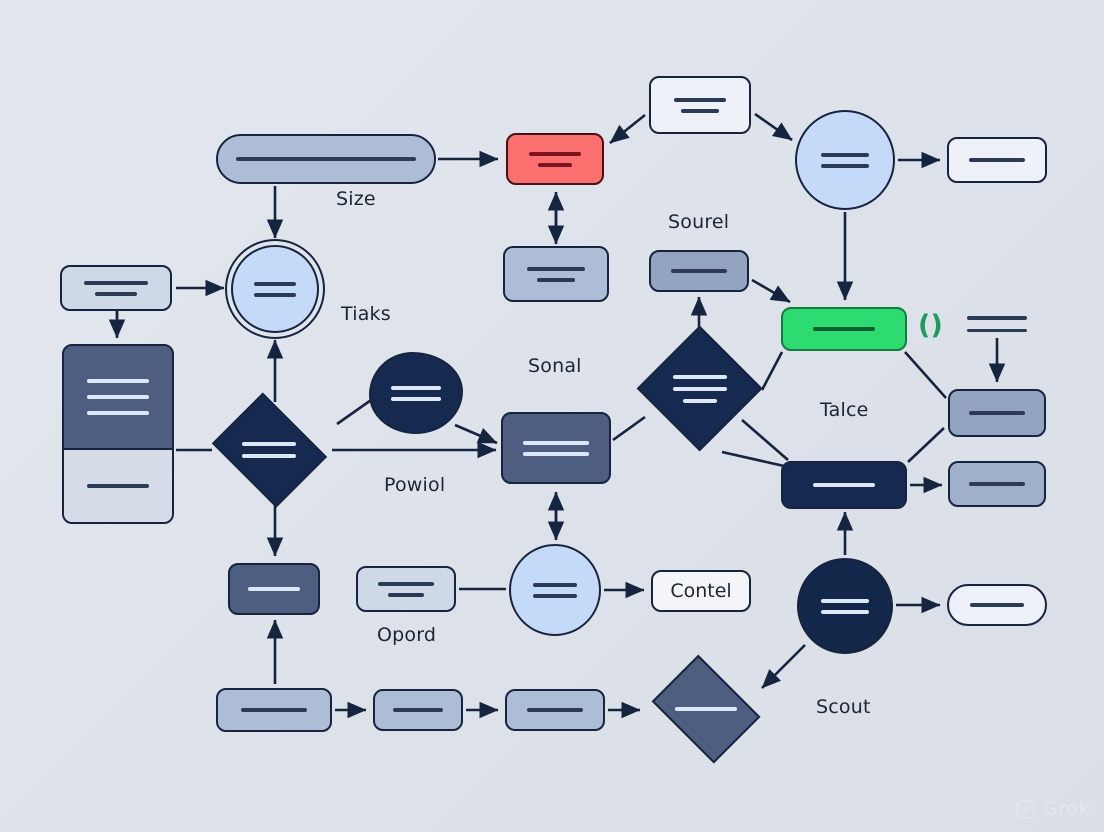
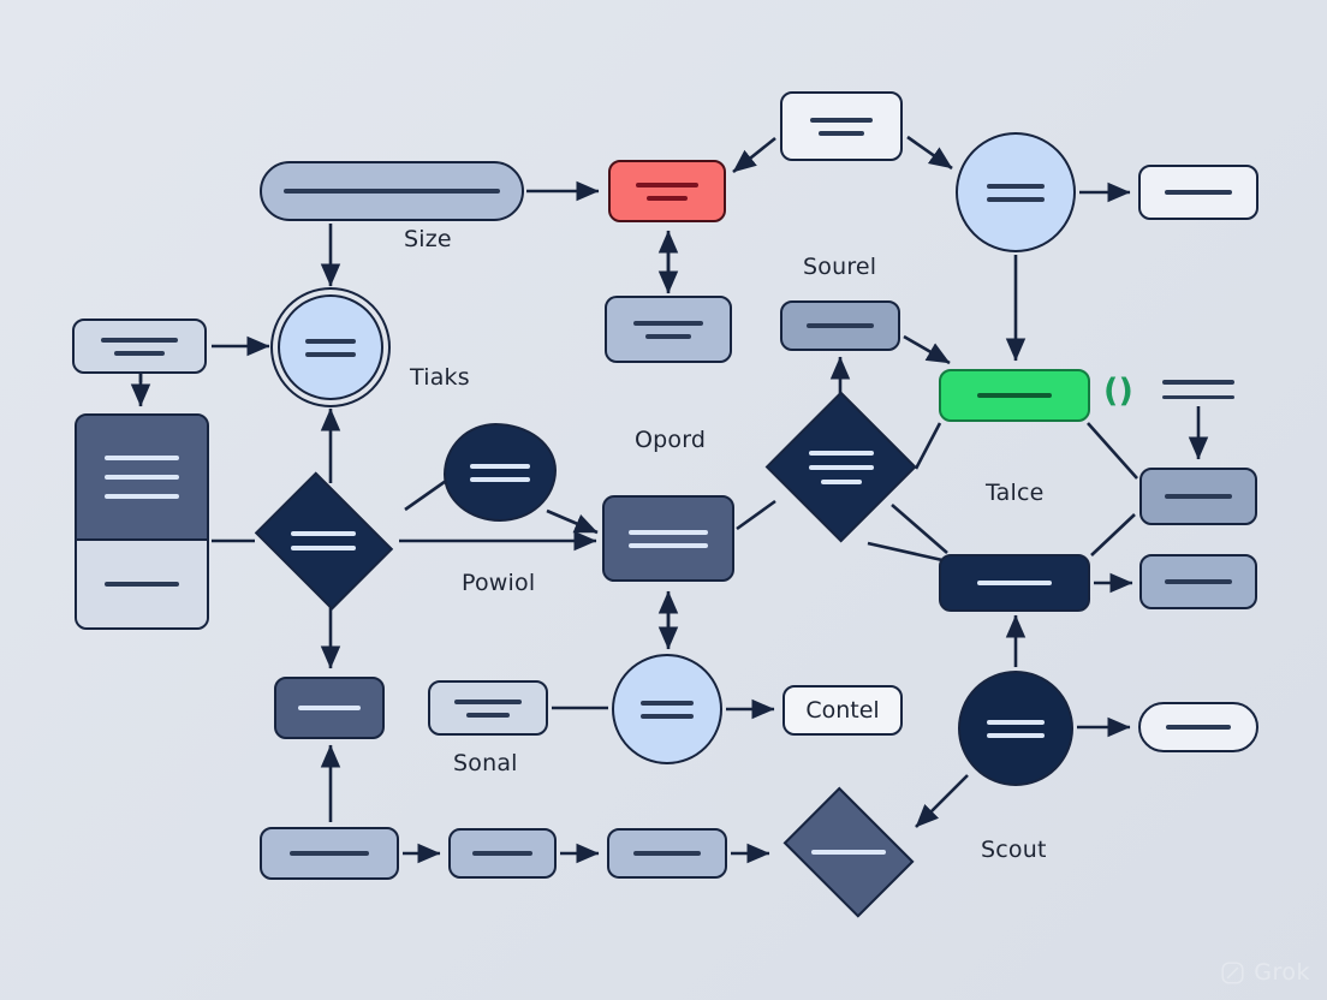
  Contel
  Size
  Tiaks
- Sonal
+ Opord
  Powiol
  Sourel
  Talce
- Opord
+ Sonal
  Scout
  ()
